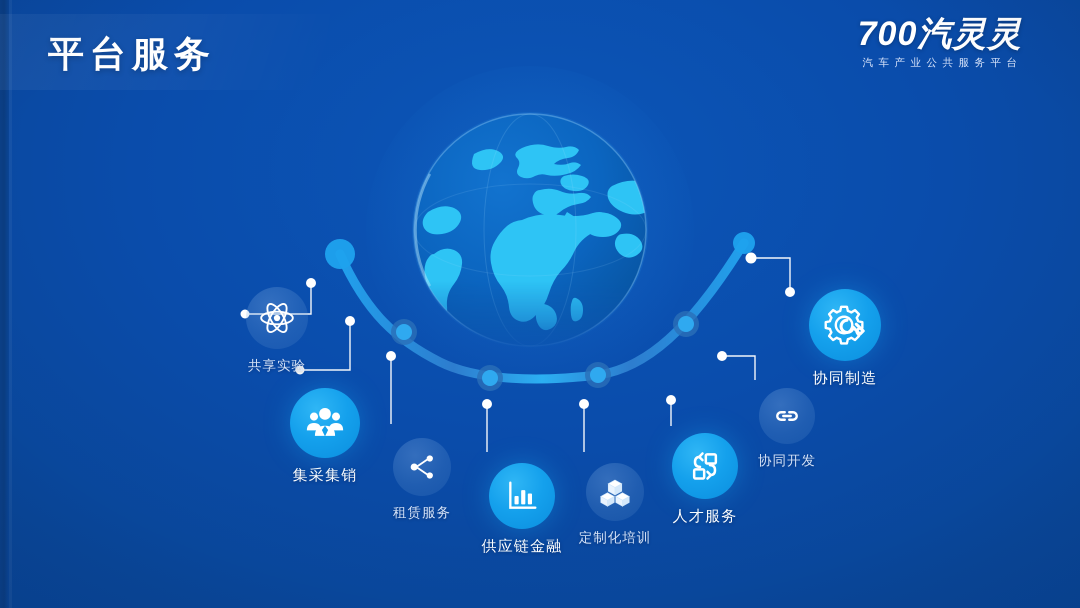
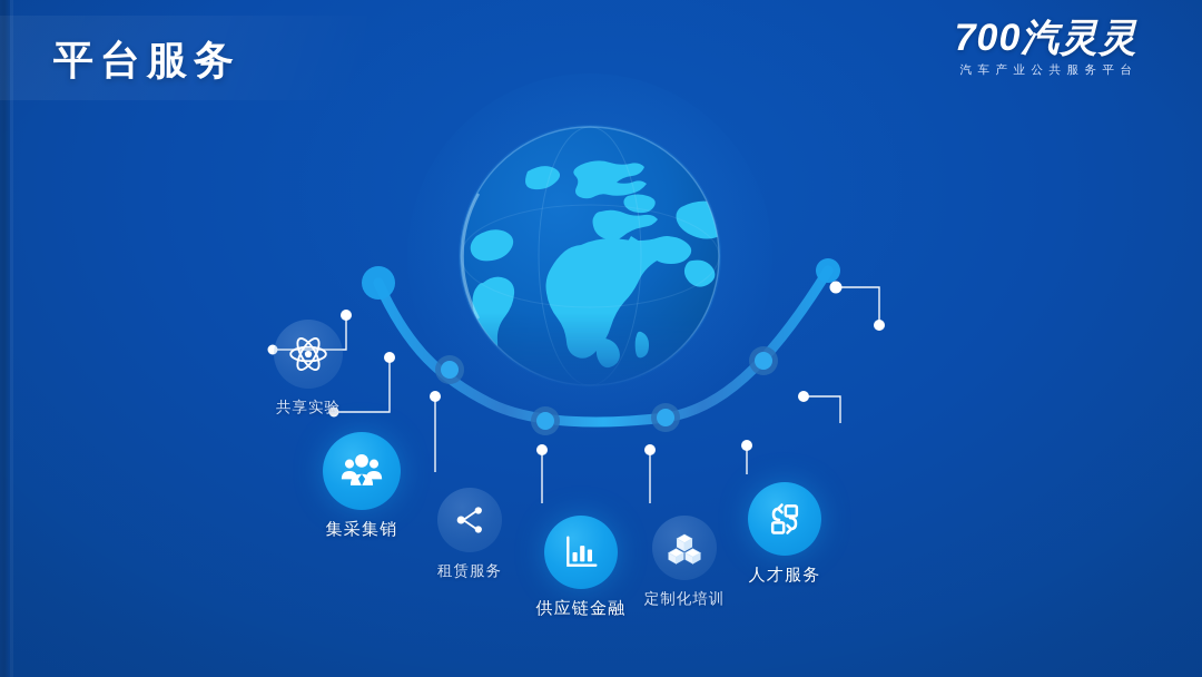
  共享实验
  集采集销
  租赁服务
  供应链金融
  定制化培训
  人才服务
- 协同开发
- 协同制造
